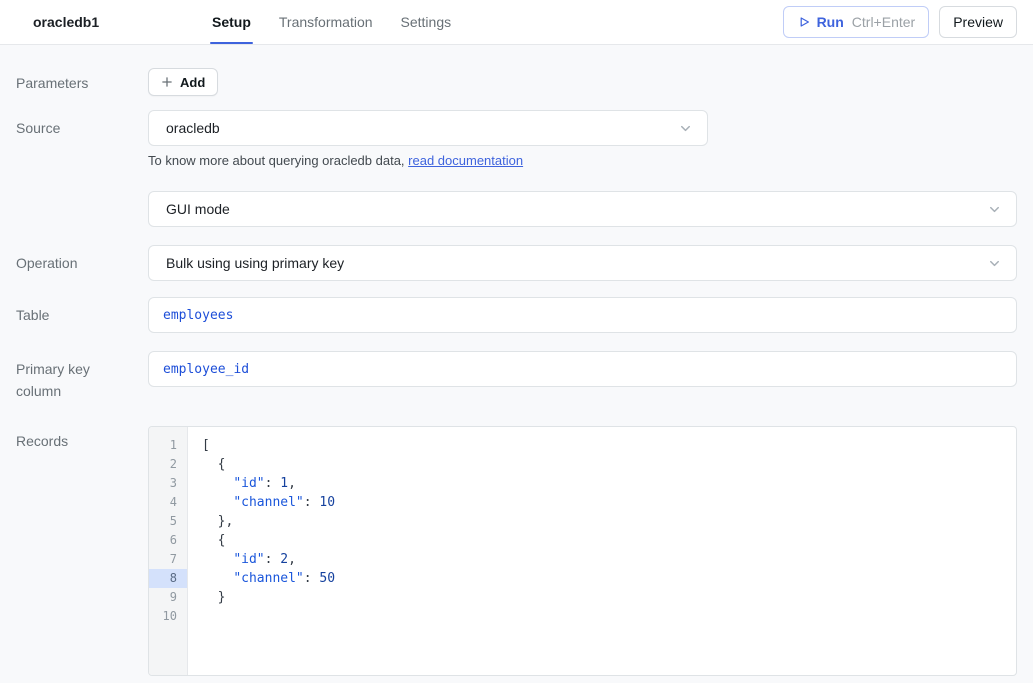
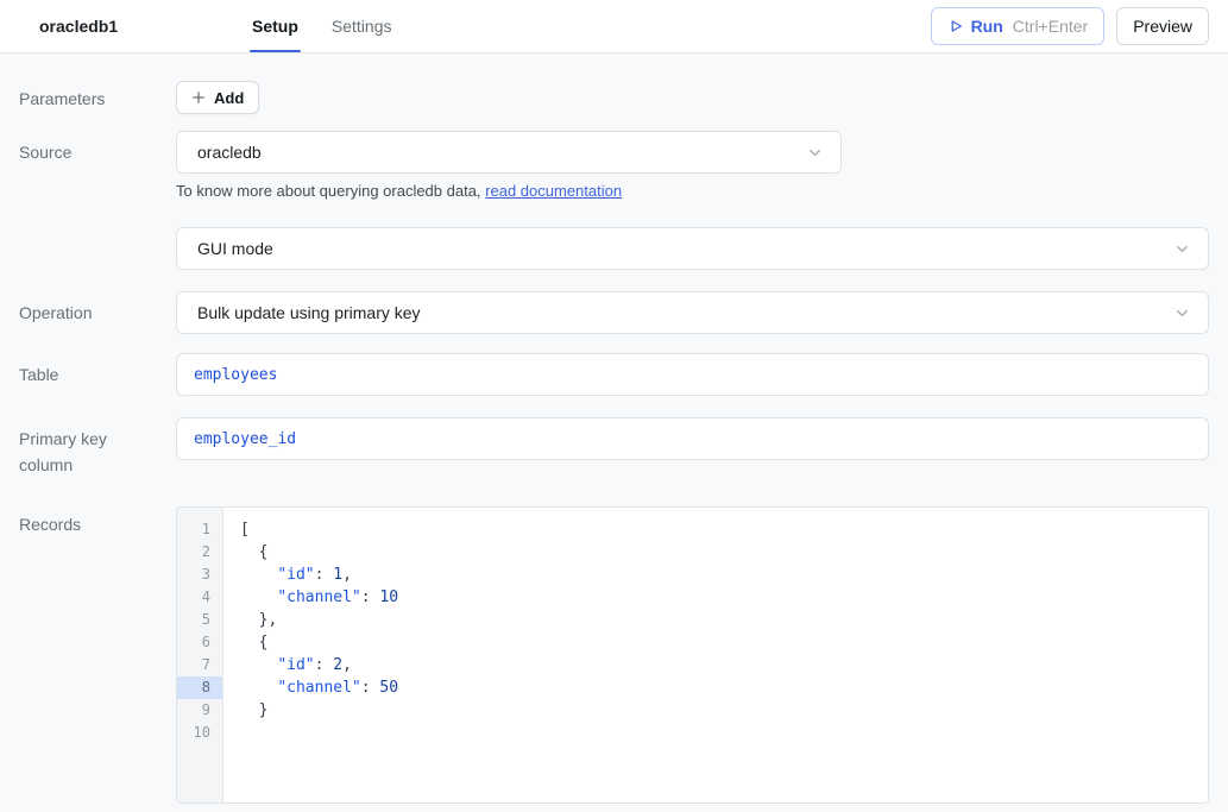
  oracledb1
  Setup
- Transformation
  Settings
  Run
  Ctrl+Enter
  Preview
  Parameters
  Add
  Source
  oracledb
  To know more about querying oracledb data, read documentation
  GUI mode
  Operation
- Bulk using using primary key
+ Bulk update using primary key
  Table
  employees
  Primary key column
  employee_id
  Records
  1
  2
  3
  4
  5
  6
  7
  8
  9
  10
  [
  {
  "id": 1,
  "channel": 10
  },
  {
  "id": 2,
  "channel": 50
  }
